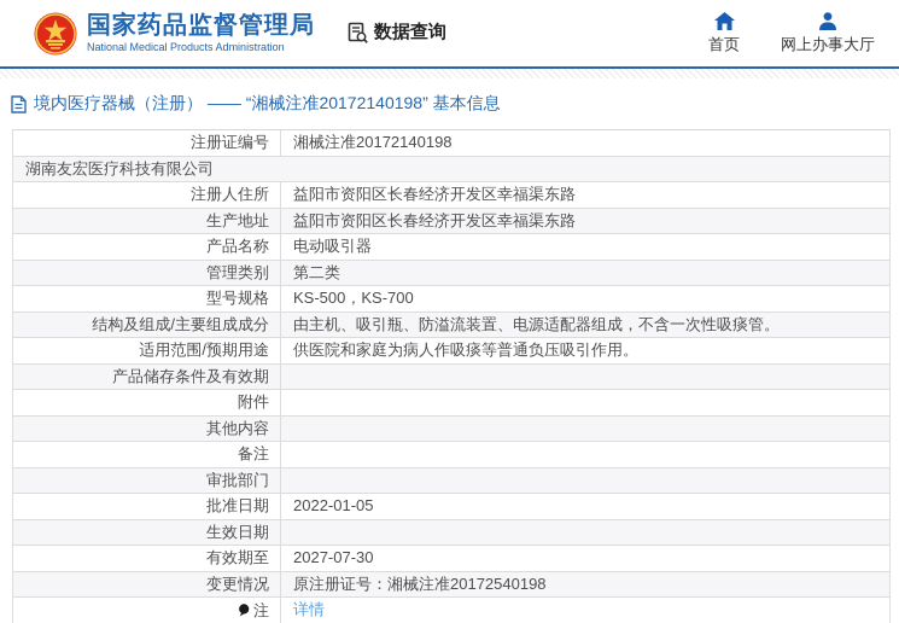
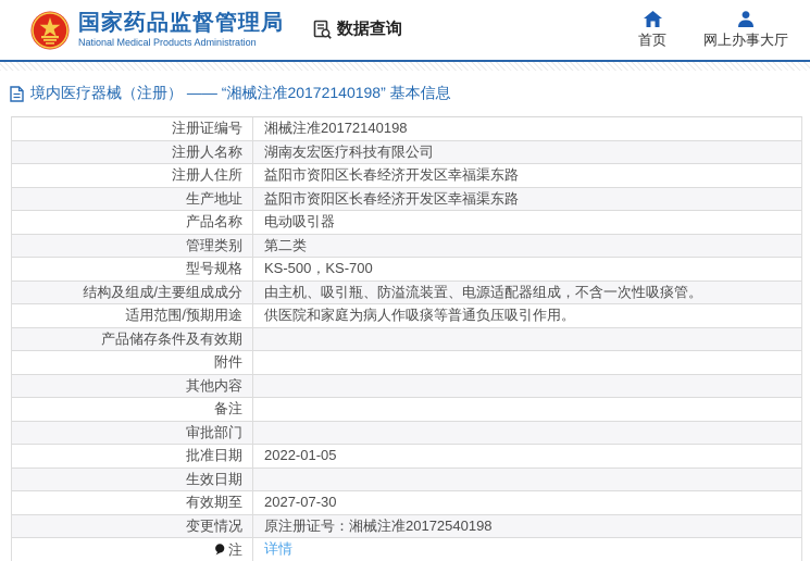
  国家药品监督管理局
  National Medical Products Administration
  数据查询
  首页
  网上办事大厅
  境内医疗器械（注册） —— “湘械注准20172140198” 基本信息
  注册证编号
  湘械注准20172140198
+ 注册人名称
  湖南友宏医疗科技有限公司
  注册人住所
  益阳市资阳区长春经济开发区幸福渠东路
  生产地址
  益阳市资阳区长春经济开发区幸福渠东路
  产品名称
  电动吸引器
  管理类别
  第二类
  型号规格
  KS-500，KS-700
  结构及组成/主要组成成分
  由主机、吸引瓶、防溢流装置、电源适配器组成，不含一次性吸痰管。
  适用范围/预期用途
  供医院和家庭为病人作吸痰等普通负压吸引作用。
  产品储存条件及有效期
  附件
  其他内容
  备注
  审批部门
  批准日期
  2022-01-05
  生效日期
  有效期至
  2027-07-30
  变更情况
  原注册证号：湘械注准20172540198
  注
  详情
